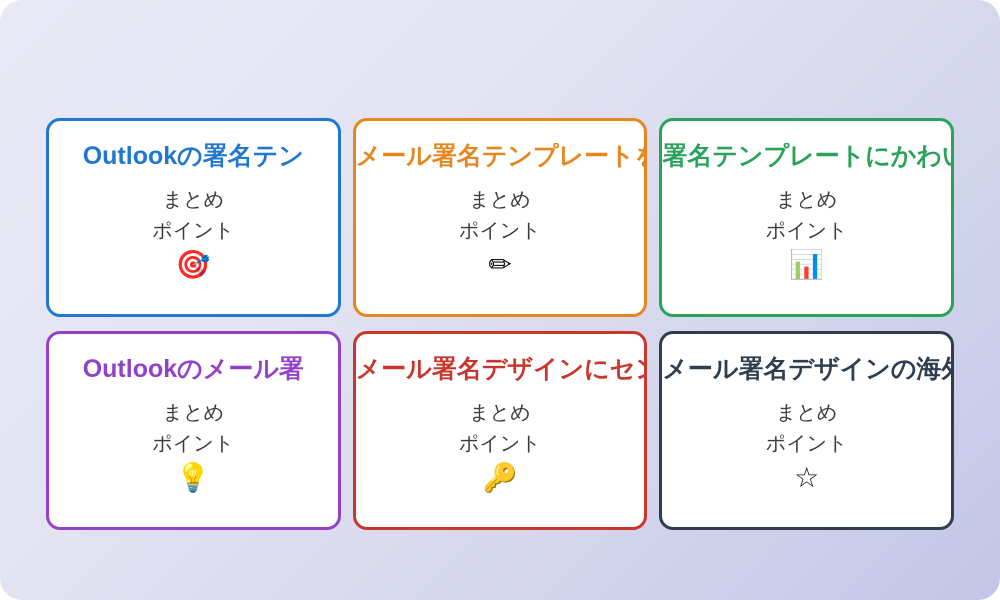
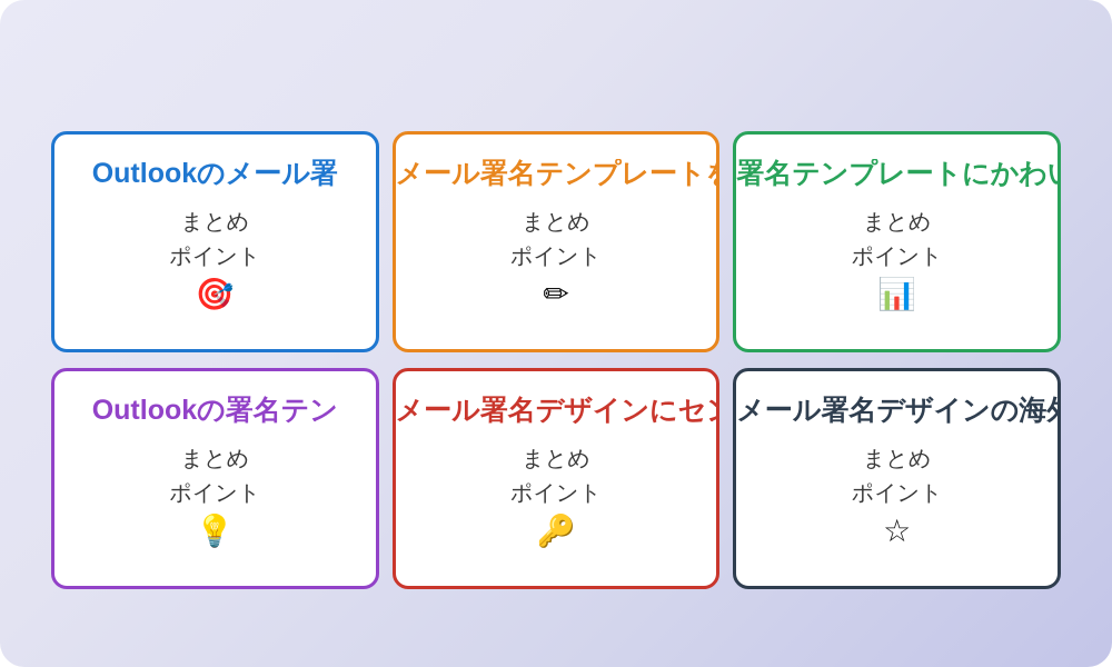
- Outlookの署名テン
+ Outlookのメール署
  まとめ
  ポイント
  🎯
  メール署名テンプレート
  まとめ
  ポイント
  ✏
  署名テンプレートにかわ
  まとめ
  ポイント
  📊
- Outlookのメール署
+ Outlookの署名テン
  まとめ
  ポイント
  💡
  メール署名デザインにセ
  まとめ
  ポイント
  🔑
  メール署名デザインの海
  まとめ
  ポイント
  ☆
